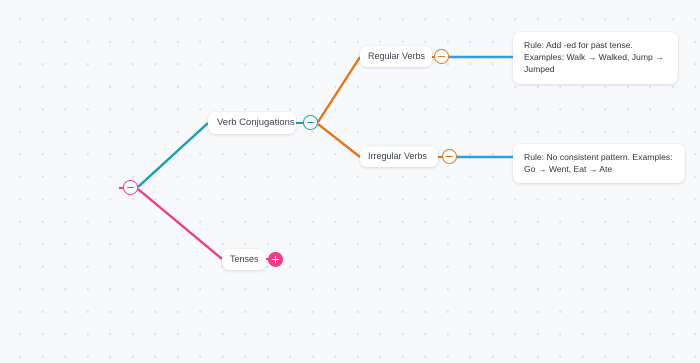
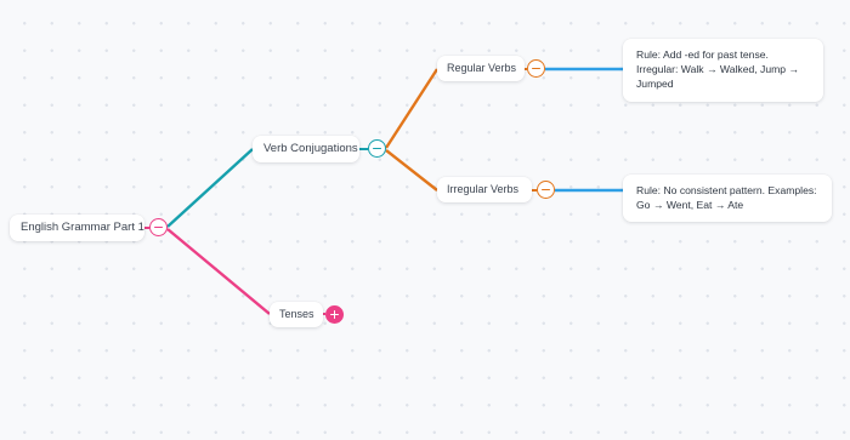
+ English Grammar Part 1
  Verb Conjugations
  Regular Verbs
- Rule: Add -ed for past tense. Examples: Walk → Walked, Jump → Jumped
+ Rule: Add -ed for past tense. Irregular: Walk → Walked, Jump → Jumped
  Irregular Verbs
  Rule: No consistent pattern. Examples: Go → Went, Eat → Ate
  Tenses
